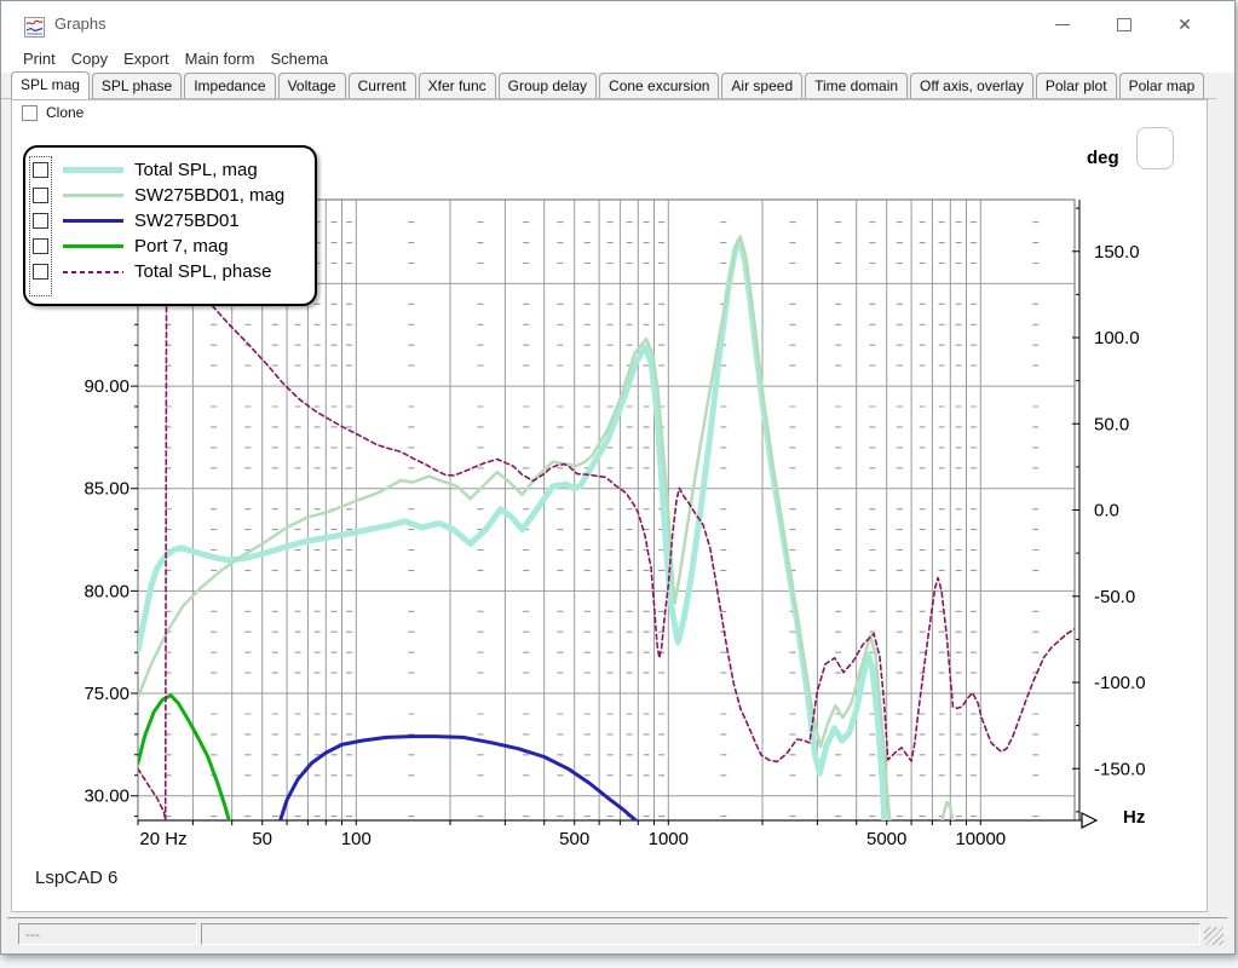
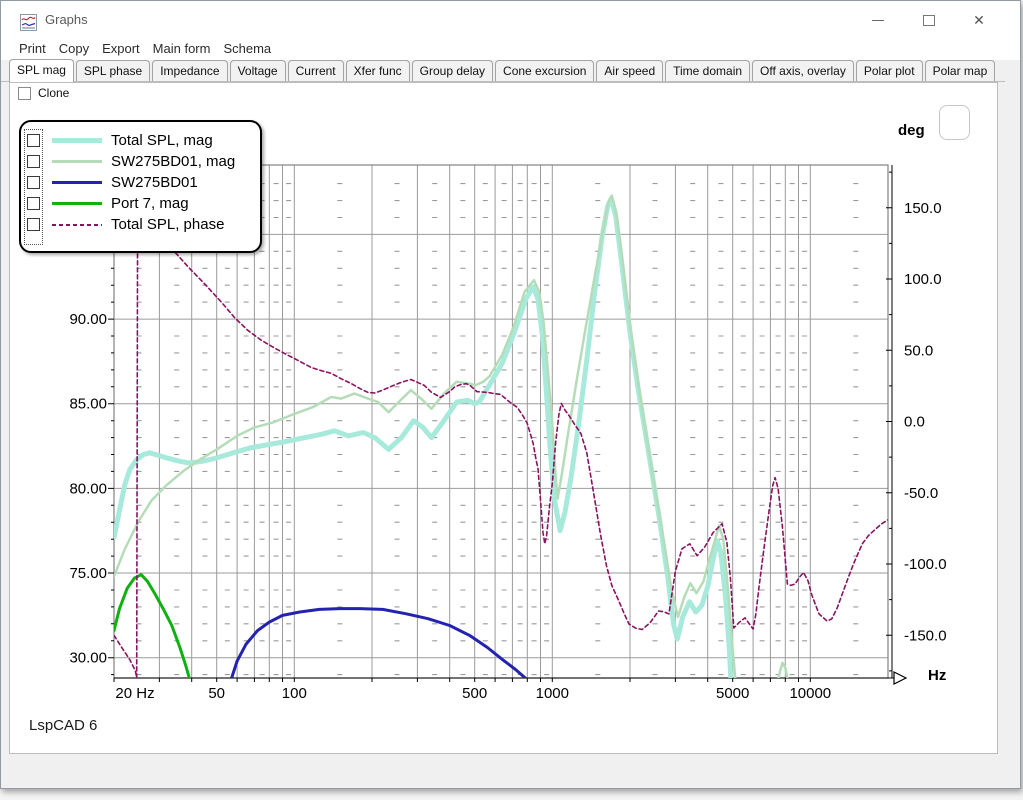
  Graphs
  ✕
  Print
  Copy
  Export
  Main form
  Schema
  SPL mag
  SPL phase
  Impedance
  Voltage
  Current
  Xfer func
  Group delay
  Cone excursion
  Air speed
  Time domain
  Off axis, overlay
  Polar plot
  Polar map
  Clone
  90.00
  85.00
  80.00
  75.00
  30.00
  150.0
  100.0
  50.0
  0.0
  -50.0
  -100.0
  -150.0
  20 Hz
  50
  100
  500
  1000
  5000
  10000
  Total SPL, mag
  SW275BD01, mag
  SW275BD01
  Port 7, mag
  Total SPL, phase
  deg
  Hz
  LspCAD 6
- ---
